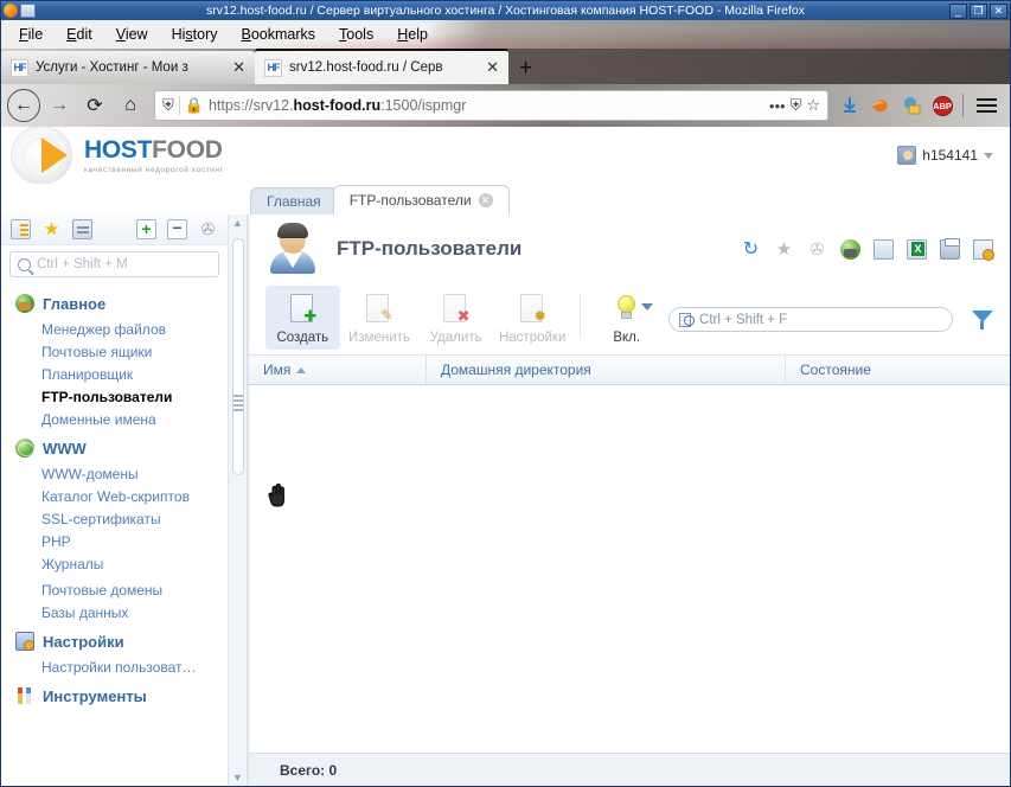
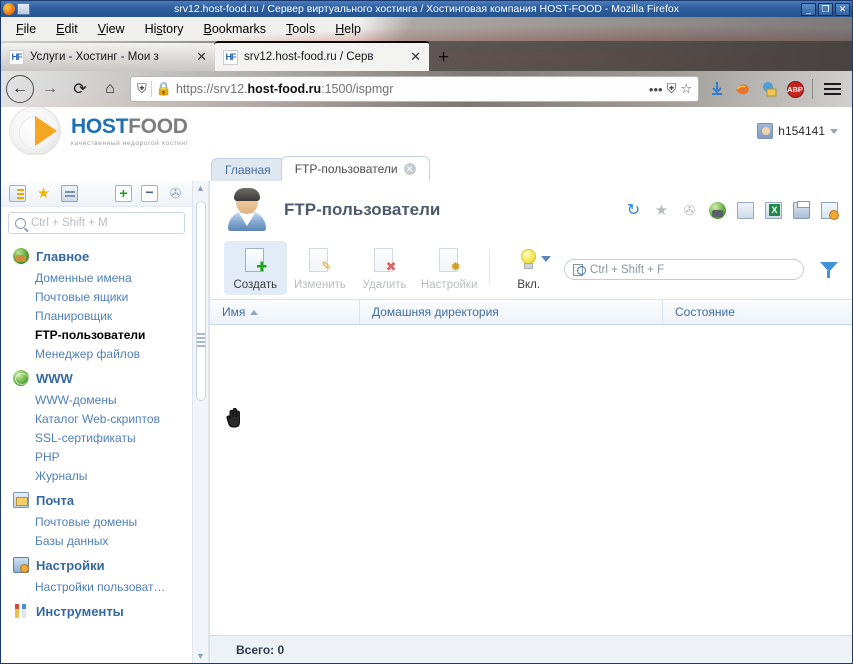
  srv12.host-food.ru / Сервер виртуального хостинга / Хостинговая компания HOST-FOOD - Mozilla Firefox
  _
  ❐
  ✕
  File
  Edit
  View
  History
  Bookmarks
  Tools
  Help
  HF
  Услуги - Хостинг - Мои з
  ✕
  HF
  srv12.host-food.ru / Серв
  ✕
  +
  ←
  →
  ⟳
  ⌂
  ⛨
  🔒
  https://srv12.host-food.ru:1500/ispmgr
  •••
  ⛨
  ☆
  ABP
  HOSTFOOD
  h154141
  Главная
  FTP-пользователи
  ✕
  ★
  +
  −
  ✇
  Ctrl + Shift + M
  Главное
- Менеджер файлов
+ Доменные имена
  Почтовые ящики
  Планировщик
  FTP-пользователи
- Доменные имена
+ Менеджер файлов
  WWW
  WWW-домены
  Каталог Web-скриптов
  SSL-сертификаты
  PHP
  Журналы
+ Почта
  Почтовые домены
  Базы данных
  Настройки
  Настройки пользоват…
  Инструменты
  ▲
  ▼
  FTP-пользователи
  ↻
  ★
  ✇
  ✚
  Создать
  ✎
  Изменить
  ✖
  Удалить
  ✹
  Настройки
  Вкл.
  Ctrl + Shift + F
  Имя
  Домашняя директория
  Состояние
  Всего: 0
